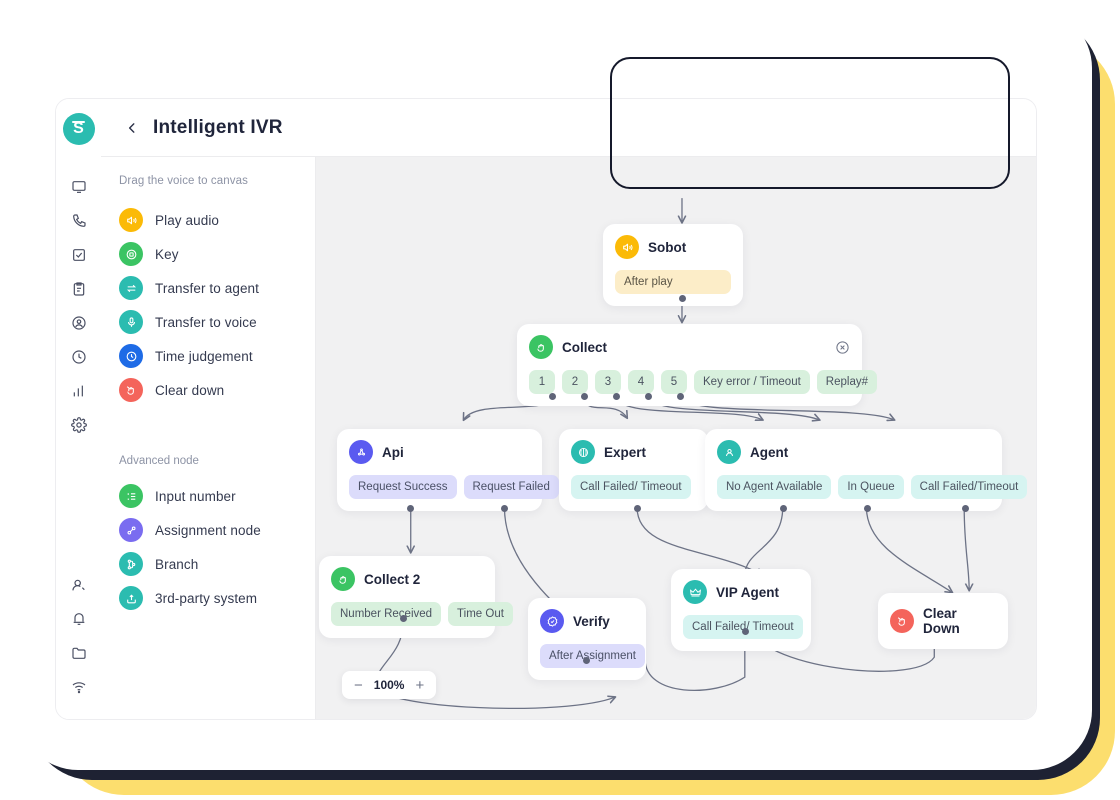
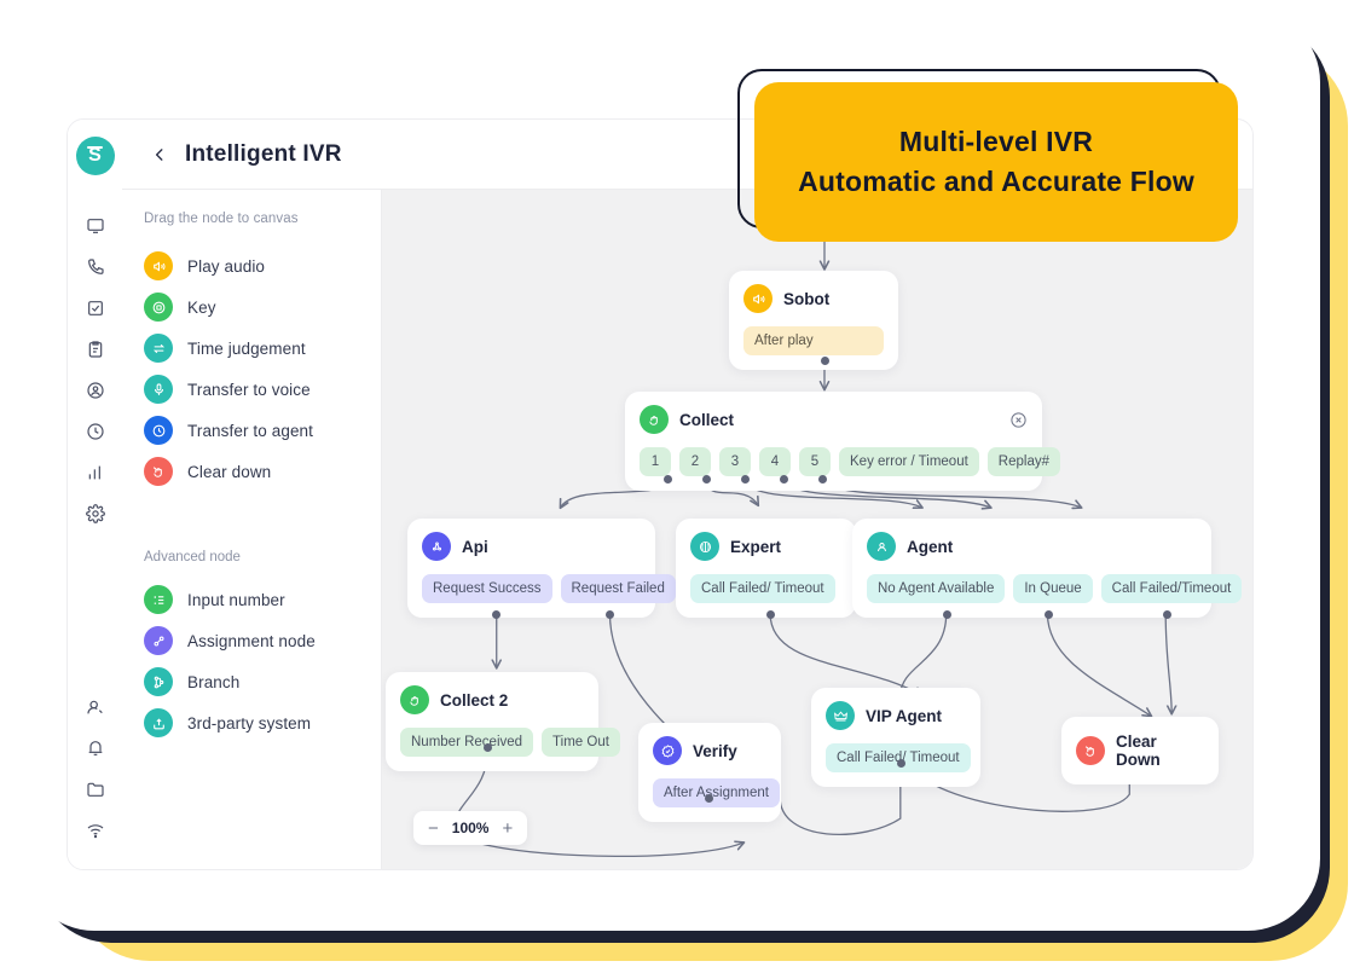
  S
- Drag the voice to canvas
+ Drag the node to canvas
  Play audio
  Key
- Transfer to agent
+ Time judgement
  Transfer to voice
- Time judgement
+ Transfer to agent
  Clear down
  Advanced node
  Input number
  Assignment node
  Branch
  3rd-party system
  Sobot
  After play
  Collect
  1
  2
  3
  4
  5
  Key error / Timeout
  Replay#
  Api
  Request Success
  Request Failed
  Expert
  Call Failed/ Timeout
  Agent
  No Agent Available
  In Queue
  Call Failed/Timeout
  Collect 2
  Number Received
  Time Out
  Verify
  After Assignment
  VIP Agent
  Call Failed/ Timeout
  Clear Down
  −
  100%
  +
  Intelligent IVR
+ Multi-level IVR
+ Automatic and Accurate Flow
